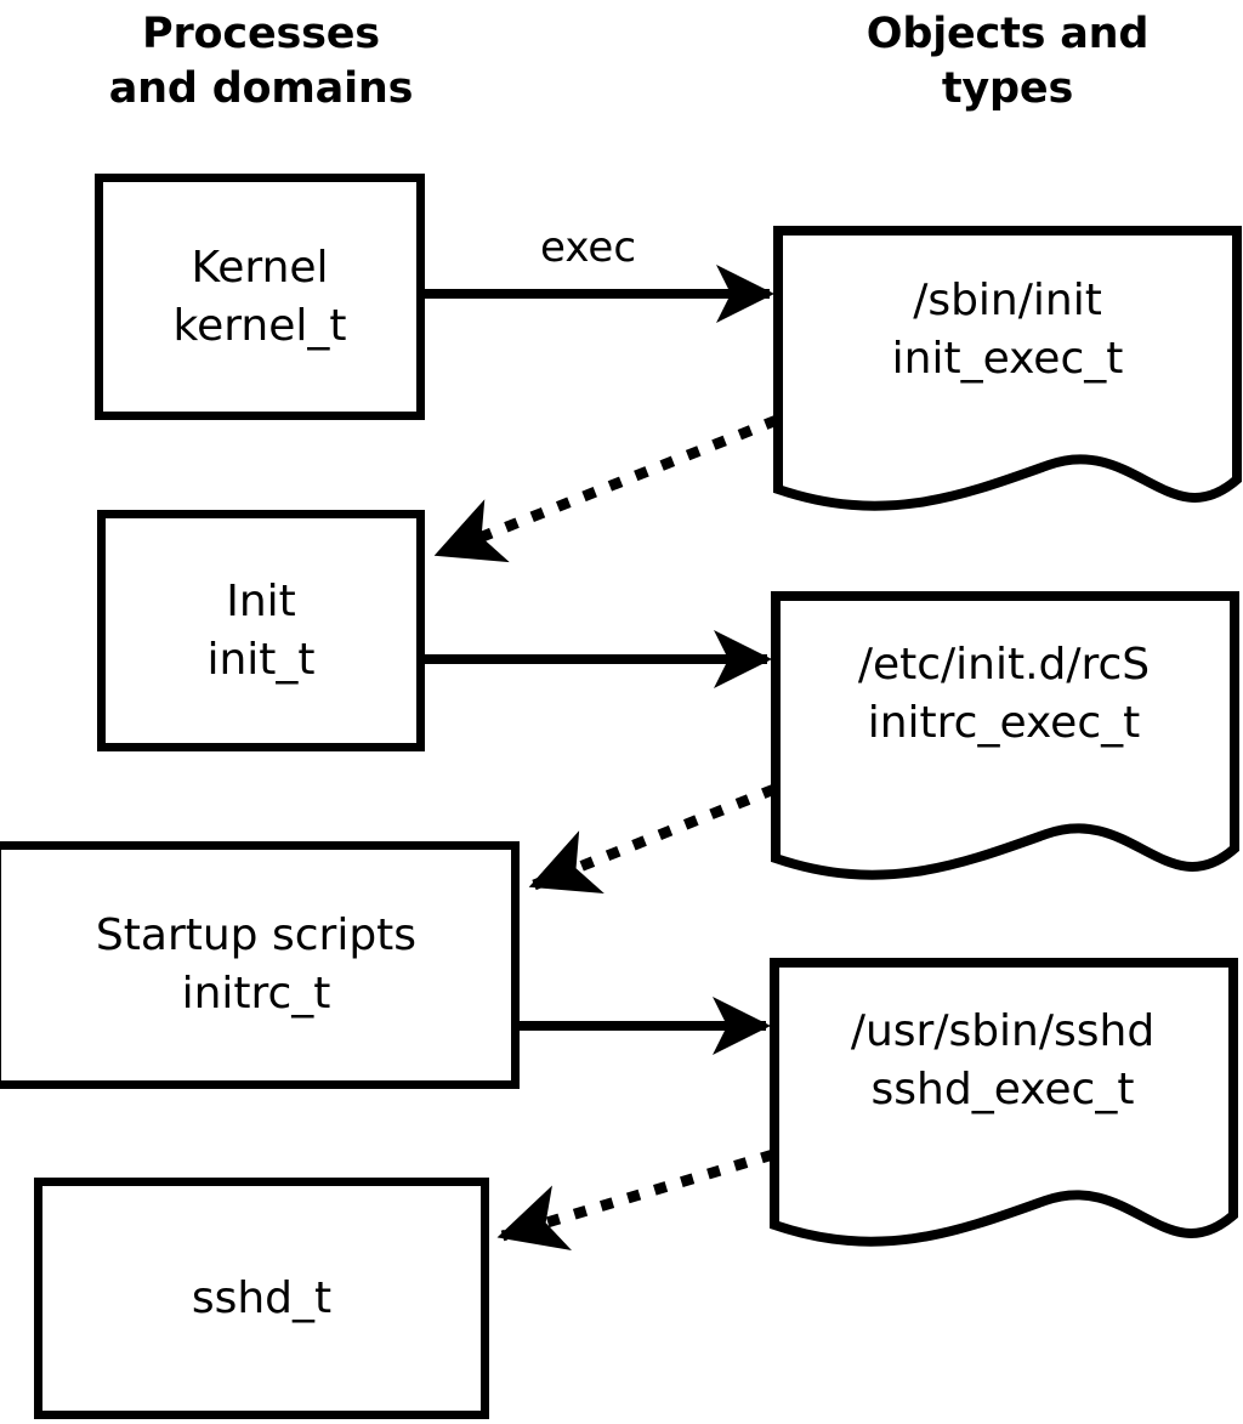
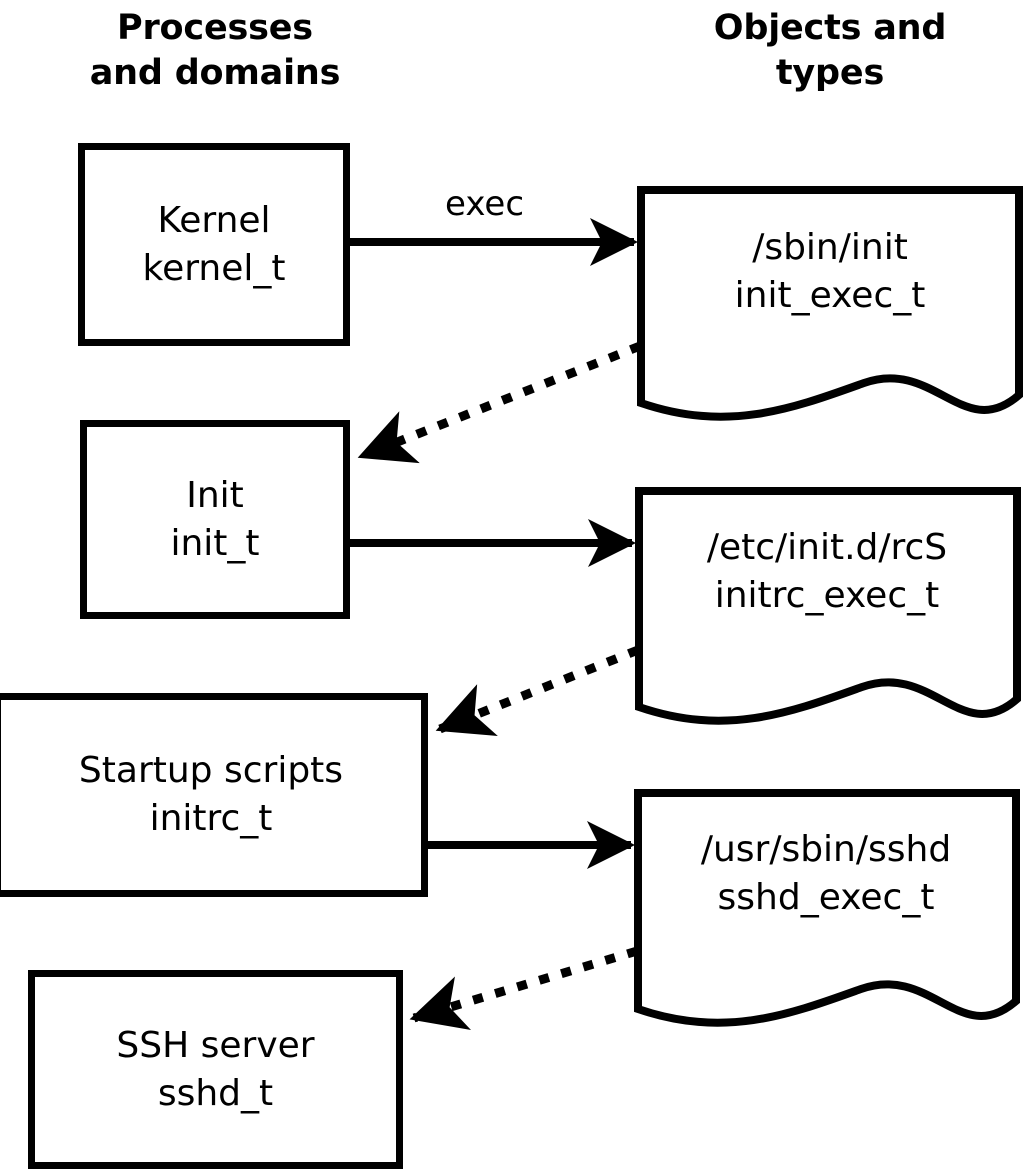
  Processes
  and domains
  Objects and
  types
  Kernel
  kernel_t
  Init
  init_t
  Startup scripts
  initrc_t
+ SSH server
  sshd_t
  /sbin/init
  init_exec_t
  /etc/init.d/rcS
  initrc_exec_t
  /usr/sbin/sshd
  sshd_exec_t
  exec
